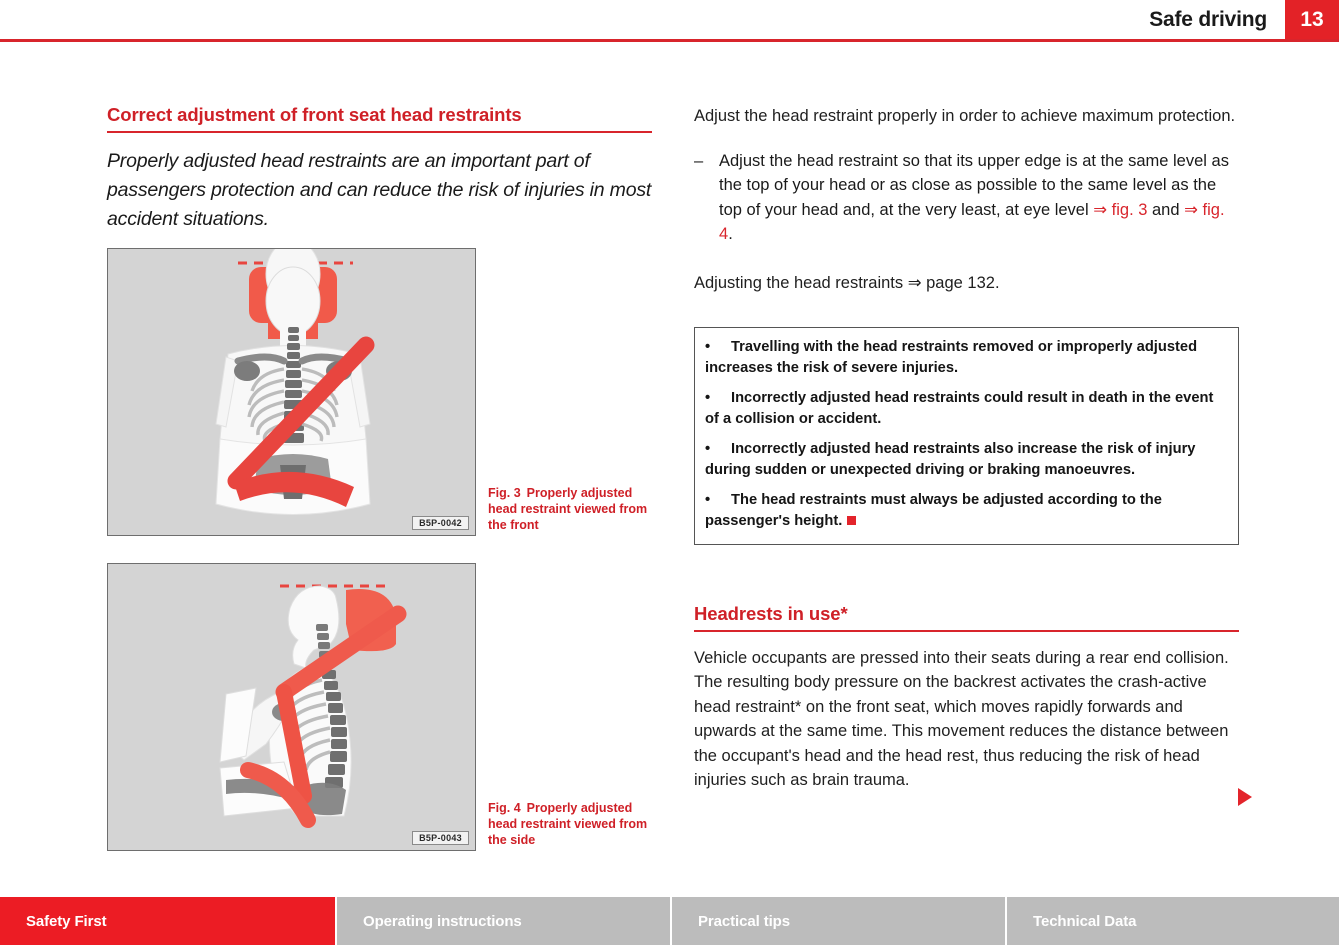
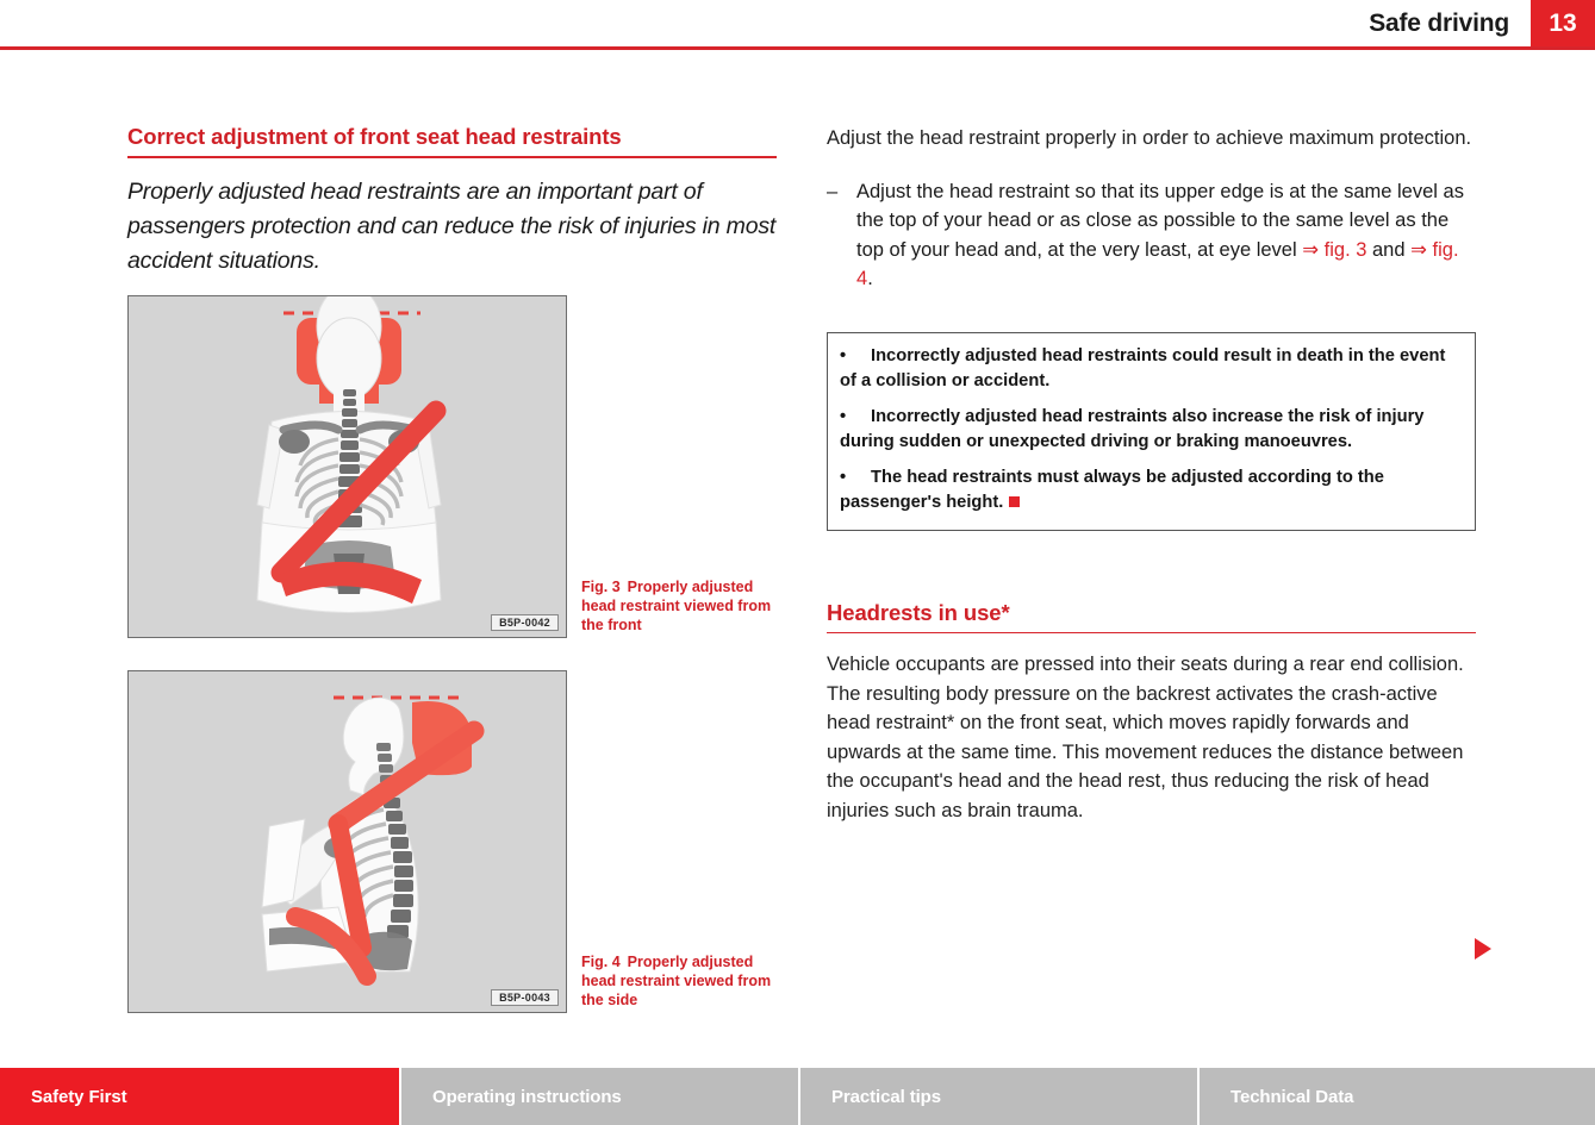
  Safe driving
  13
  Correct adjustment of front seat head restraints
  Properly adjusted head restraints are an important part of passengers protection and can reduce the risk of injuries in most accident situations.
  B5P-0042
  Fig. 3 Properly adjusted head restraint viewed from the front
  B5P-0043
  Fig. 4 Properly adjusted head restraint viewed from the side
  Adjust the head restraint properly in order to achieve maximum protection.
  –
  Adjust the head restraint so that its upper edge is at the same level as the top of your head or as close as possible to the same level as the top of your head and, at the very least, at eye level ⇒ fig. 3 and ⇒ fig. 4.
- Adjusting the head restraints ⇒ page 132.
- • Travelling with the head restraints removed or improperly adjusted increases the risk of severe injuries.
  • Incorrectly adjusted head restraints could result in death in the event of a collision or accident.
  • Incorrectly adjusted head restraints also increase the risk of injury during sudden or unexpected driving or braking manoeuvres.
  • The head restraints must always be adjusted according to the passenger's height.
  Headrests in use*
  Vehicle occupants are pressed into their seats during a rear end collision. The resulting body pressure on the backrest activates the crash-active head restraint* on the front seat, which moves rapidly forwards and upwards at the same time. This movement reduces the distance between the occupant's head and the head rest, thus reducing the risk of head injuries such as brain trauma.
  Safety First
  Operating instructions
  Practical tips
  Technical Data
